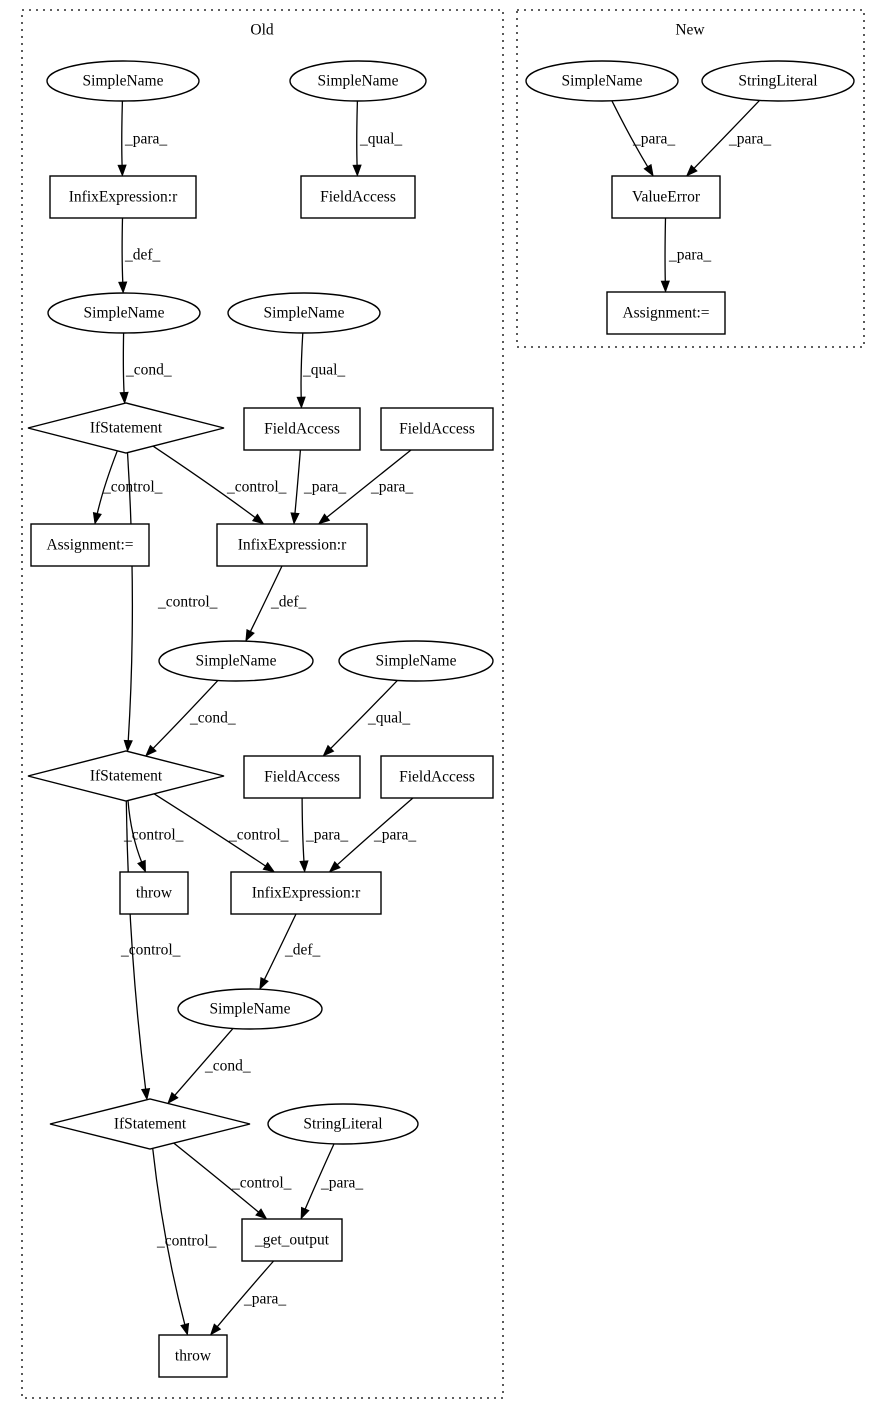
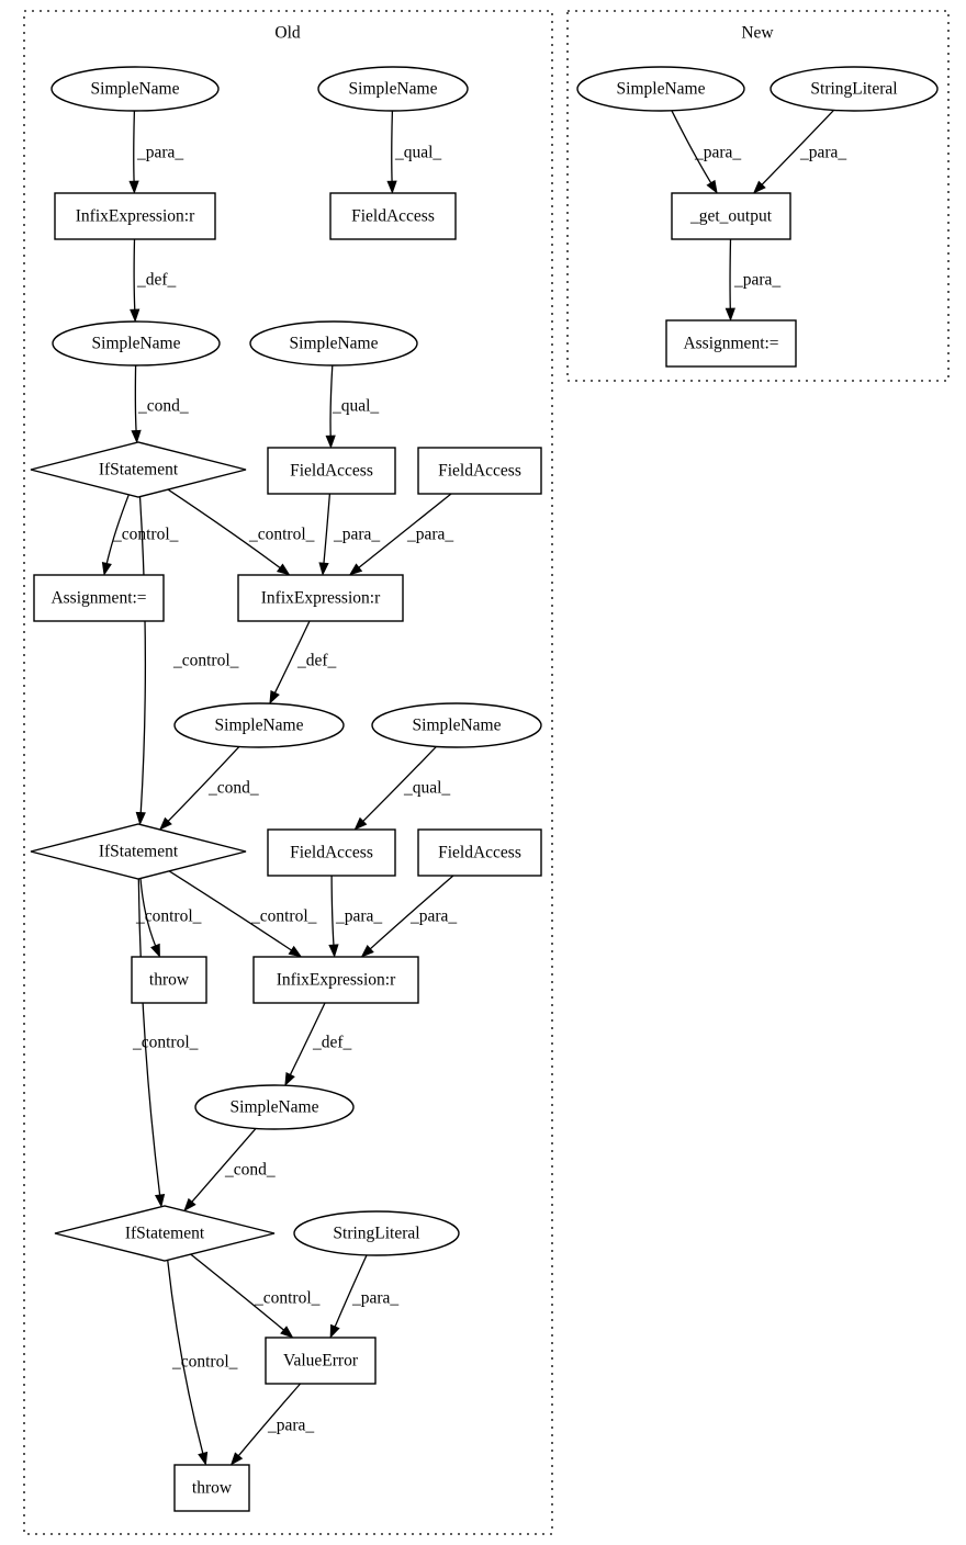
  Old
  New
  SimpleName
  SimpleName
  InfixExpression:r
  FieldAccess
  SimpleName
  SimpleName
  IfStatement
  FieldAccess
  FieldAccess
  Assignment:=
  InfixExpression:r
  SimpleName
  SimpleName
  IfStatement
  FieldAccess
  FieldAccess
  throw
  InfixExpression:r
  SimpleName
  IfStatement
  StringLiteral
- _get_output
+ ValueError
  throw
  SimpleName
  StringLiteral
- ValueError
+ _get_output
  Assignment:=
  _para_
  _qual_
  _def_
  _cond_
  _qual_
  _control_
  _control_
  _para_
  _para_
  _control_
  _def_
  _cond_
  _qual_
  _control_
  _control_
  _para_
  _para_
  _control_
  _def_
  _cond_
  _control_
  _para_
  _control_
  _para_
  _para_
  _para_
  _para_
